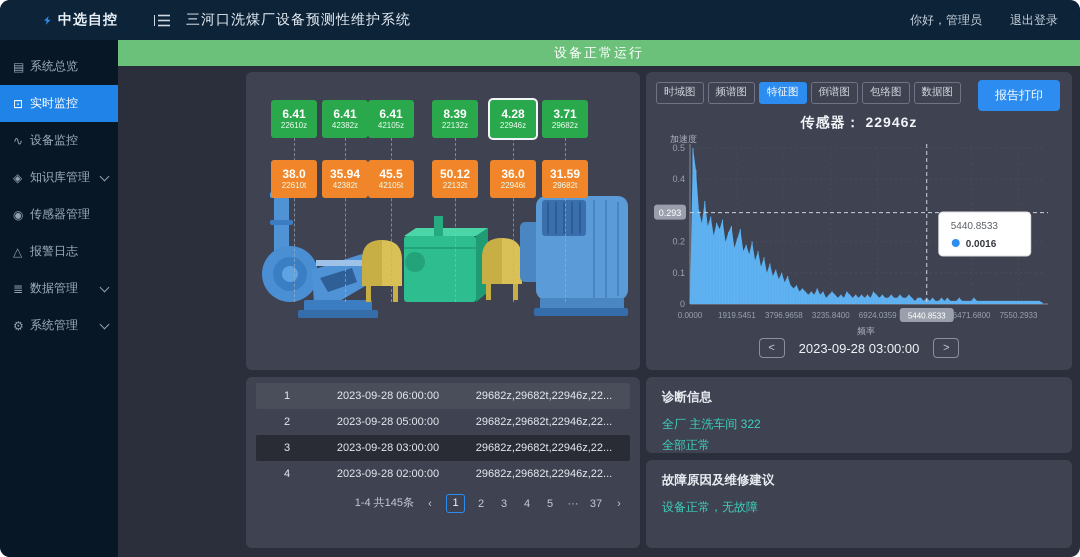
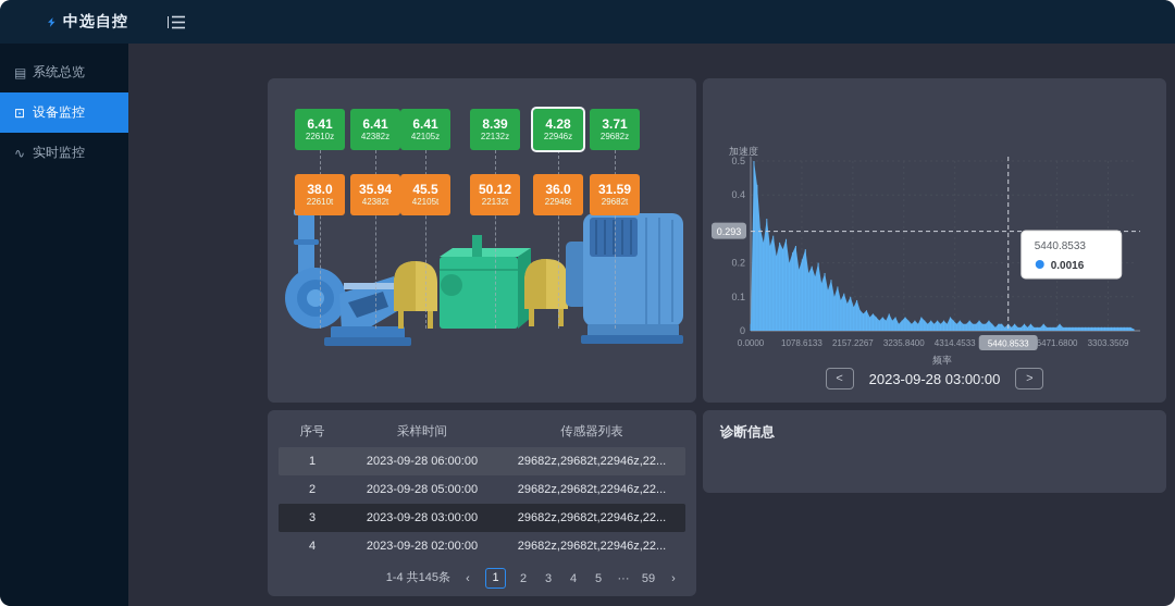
  中选自控
- 三河口洗煤厂设备预测性维护系统
- 你好，管理员
- 退出登录
  ▤
  系统总览
  ⊡
- 实时监控
+ 设备监控
  ∿
- 设备监控
+ 实时监控
- ◈
- 知识库管理
- ◉
- 传感器管理
- △
- 报警日志
- ≣
- 数据管理
- ⚙
- 系统管理
- 设备正常运行
  6.41
  22610z
  38.0
  22610t
  6.41
  42382z
  35.94
  42382t
  6.41
  42105z
  45.5
  42105t
  8.39
  22132z
  50.12
  22132t
  4.28
  22946z
  36.0
  22946t
  3.71
  29682z
  31.59
  29682t
+ 序号
+ 采样时间
+ 传感器列表
  1
  2023-09-28 06:00:00
  29682z,29682t,22946z,22...
  2
  2023-09-28 05:00:00
  29682z,29682t,22946z,22...
  3
  2023-09-28 03:00:00
  29682z,29682t,22946z,22...
  4
  2023-09-28 02:00:00
  29682z,29682t,22946z,22...
  1-4 共145条
  ‹
  1
  2
  3
  4
  5
  ···
- 37
+ 59
  ›
- 时域图
- 频谱图
- 特征图
- 倒谱图
- 包络图
- 数据图
- 报告打印
- 传感器： 22946z
  0
  0.1
  0.2
  0.293
  0.4
  0.5
  0.0000
- 1919.5451
+ 1078.6133
- 3796.9658
+ 2157.2267
  3235.8400
- 6924.0359
+ 4314.4533
  5440.8533
  6471.6800
- 7550.2933
+ 3303.3509
  加速度
  频率
  5440.8533
  0.0016
  <
  2023-09-28 03:00:00
  >
  诊断信息
- 全厂 主洗车间 322
- 全部正常
- 故障原因及维修建议
- 设备正常，无故障
